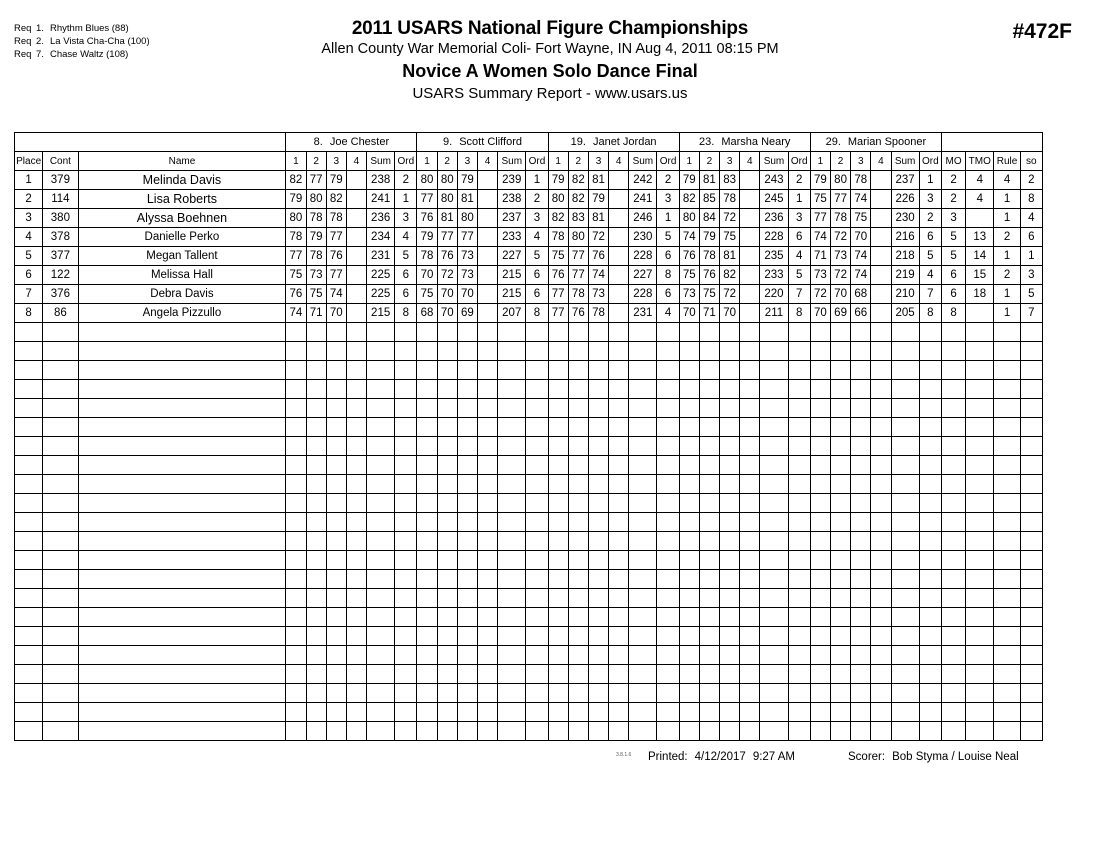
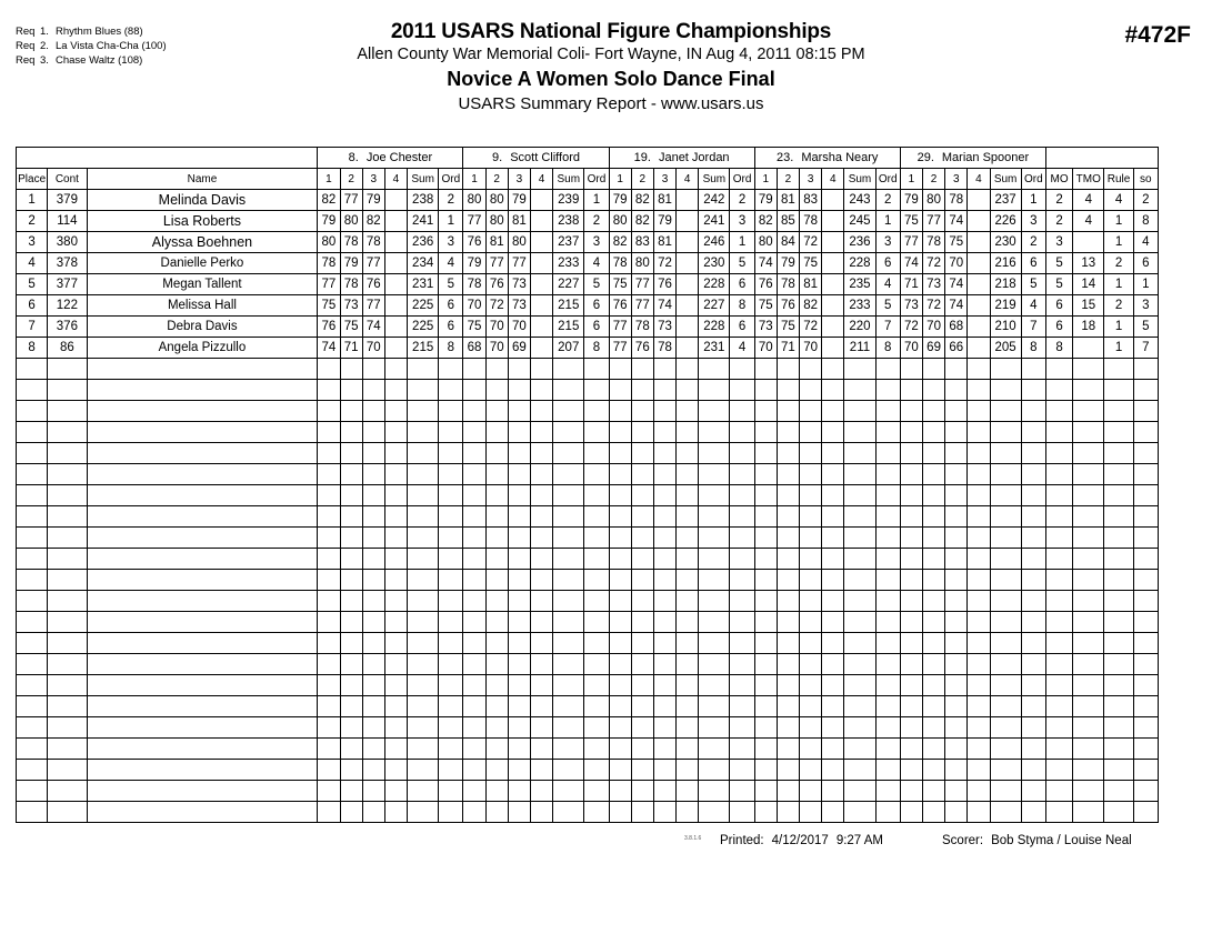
  Req 1. Rhythm Blues (88)
  Req 2. La Vista Cha-Cha (100)
- Req 7. Chase Waltz (108)
+ Req 3. Chase Waltz (108)
  2011 USARS National Figure Championships
  Allen County War Memorial Coli- Fort Wayne, IN Aug 4, 2011 08:15 PM
  Novice A Women Solo Dance Final
  USARS Summary Report - www.usars.us
  #472F
  	8. Joe Chester	9. Scott Clifford	19. Janet Jordan	23. Marsha Neary	29. Marian Spooner
  Place	Cont	Name	1	2	3	4	Sum	Ord	1	2	3	4	Sum	Ord	1	2	3	4	Sum	Ord	1	2	3	4	Sum	Ord	1	2	3	4	Sum	Ord	MO	TMO	Rule	so
  1	379	Melinda Davis	82	77	79		238	2	80	80	79		239	1	79	82	81		242	2	79	81	83		243	2	79	80	78		237	1	2	4	4	2
  2	114	Lisa Roberts	79	80	82		241	1	77	80	81		238	2	80	82	79		241	3	82	85	78		245	1	75	77	74		226	3	2	4	1	8
  3	380	Alyssa Boehnen	80	78	78		236	3	76	81	80		237	3	82	83	81		246	1	80	84	72		236	3	77	78	75		230	2	3		1	4
  4	378	Danielle Perko	78	79	77		234	4	79	77	77		233	4	78	80	72		230	5	74	79	75		228	6	74	72	70		216	6	5	13	2	6
  5	377	Megan Tallent	77	78	76		231	5	78	76	73		227	5	75	77	76		228	6	76	78	81		235	4	71	73	74		218	5	5	14	1	1
  6	122	Melissa Hall	75	73	77		225	6	70	72	73		215	6	76	77	74		227	8	75	76	82		233	5	73	72	74		219	4	6	15	2	3
  7	376	Debra Davis	76	75	74		225	6	75	70	70		215	6	77	78	73		228	6	73	75	72		220	7	72	70	68		210	7	6	18	1	5
  8	86	Angela Pizzullo	74	71	70		215	8	68	70	69		207	8	77	76	78		231	4	70	71	70		211	8	70	69	66		205	8	8		1	7
  Printed: 4/12/2017 9:27 AM
  Scorer: Bob Styma / Louise Neal
